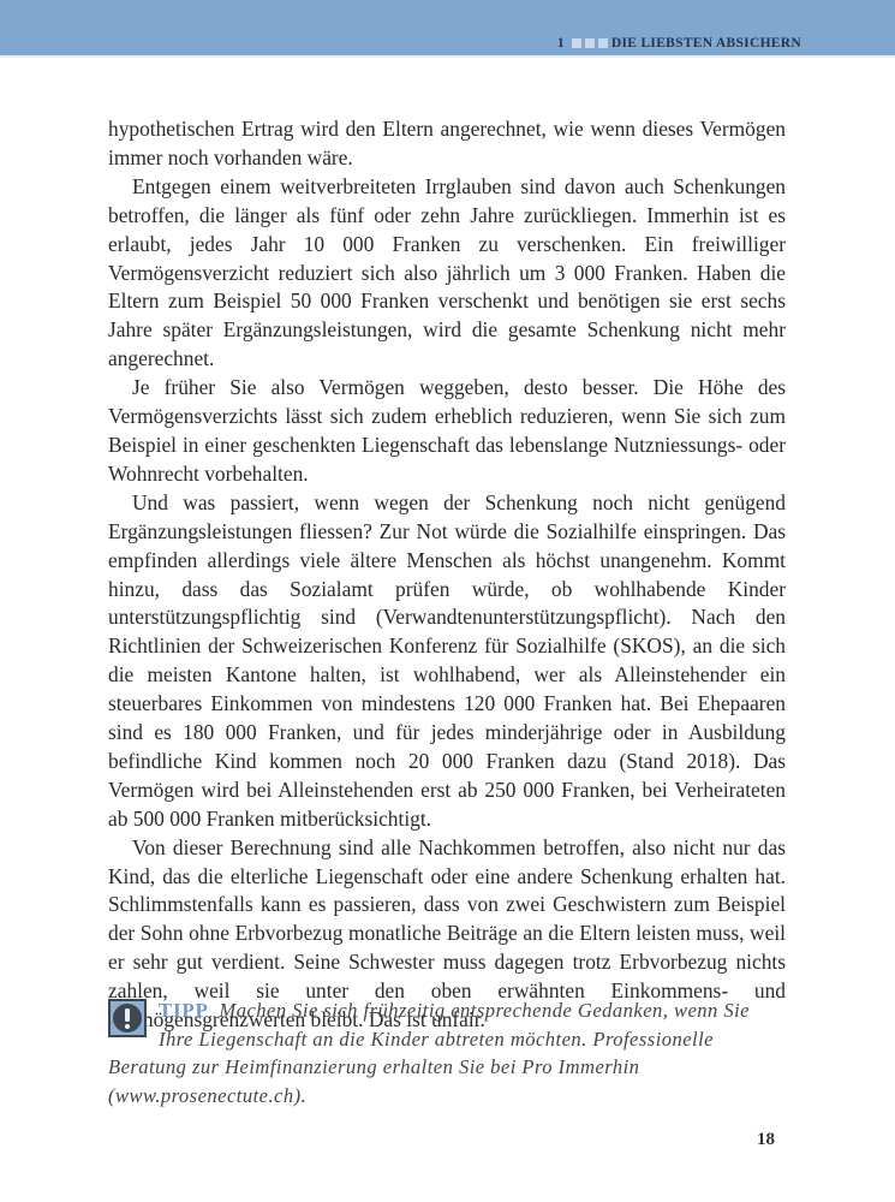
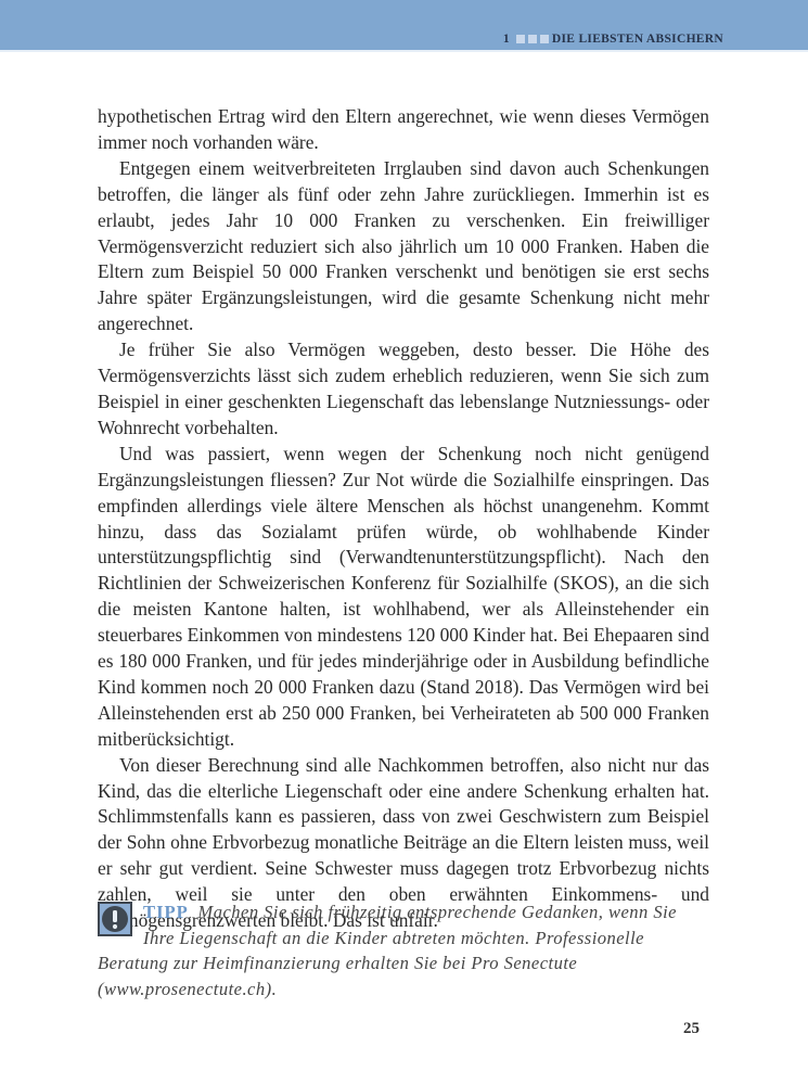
  1
  DIE LIEBSTEN ABSICHERN
  hypothetischen Ertrag wird den Eltern angerechnet, wie wenn dieses Ver­mögen immer noch vorhanden wäre.
- Entgegen einem weitverbreiteten Irrglauben sind davon auch Schenkun­gen betroffen, die länger als fünf oder zehn Jahre zurückliegen. Immerhin ist es erlaubt, jedes Jahr 10 000 Franken zu verschenken. Ein freiwilliger Vermögensverzicht reduziert sich also jährlich um 3 000 Franken. Haben die Eltern zum Beispiel 50 000 Franken verschenkt und benötigen sie erst sechs Jahre später Ergänzungsleistungen, wird die gesamte Schenkung nicht mehr angerechnet.
+ Entgegen einem weitverbreiteten Irrglauben sind davon auch Schenkun­gen betroffen, die länger als fünf oder zehn Jahre zurückliegen. Immerhin ist es erlaubt, jedes Jahr 10 000 Franken zu verschenken. Ein freiwilliger Vermögensverzicht reduziert sich also jährlich um 10 000 Franken. Haben die Eltern zum Beispiel 50 000 Franken verschenkt und benötigen sie erst sechs Jahre später Ergänzungsleistungen, wird die gesamte Schenkung nicht mehr angerechnet.
  Je früher Sie also Vermögen weggeben, desto besser. Die Höhe des Vermögensverzichts lässt sich zudem erheblich reduzieren, wenn Sie sich zum Beispiel in einer geschenkten Liegenschaft das lebenslange Nutznies­sungs- oder Wohnrecht vorbehalten.
- Und was passiert, wenn wegen der Schenkung noch nicht genügend Ergänzungsleistungen fliessen? Zur Not würde die Sozialhilfe einspringen. Das empfinden allerdings viele ältere Menschen als höchst unangenehm. Kommt hinzu, dass das Sozialamt prüfen würde, ob wohlhabende Kinder unterstützungspflichtig sind (Verwandtenunterstützungspflicht). Nach den Richtlinien der Schweizerischen Konferenz für Sozialhilfe (SKOS), an die sich die meisten Kantone halten, ist wohlhabend, wer als Alleinstehender ein steuerbares Einkommen von mindestens 120 000 Franken hat. Bei Ehepaaren sind es 180 000 Franken, und für jedes minderjährige oder in Ausbildung befindliche Kind kommen noch 20 000 Franken dazu (Stand 2018). Das Vermögen wird bei Alleinstehenden erst ab 250 000 Franken, bei Verheirateten ab 500 000 Franken mitberücksichtigt.
+ Und was passiert, wenn wegen der Schenkung noch nicht genügend Ergänzungsleistungen fliessen? Zur Not würde die Sozialhilfe einspringen. Das empfinden allerdings viele ältere Menschen als höchst unangenehm. Kommt hinzu, dass das Sozialamt prüfen würde, ob wohlhabende Kinder unterstützungspflichtig sind (Verwandtenunterstützungspflicht). Nach den Richtlinien der Schweizerischen Konferenz für Sozialhilfe (SKOS), an die sich die meisten Kantone halten, ist wohlhabend, wer als Alleinstehender ein steuerbares Einkommen von mindestens 120 000 Kinder hat. Bei Ehepaaren sind es 180 000 Franken, und für jedes minderjährige oder in Ausbildung befindliche Kind kommen noch 20 000 Franken dazu (Stand 2018). Das Vermögen wird bei Alleinstehenden erst ab 250 000 Franken, bei Verheirateten ab 500 000 Franken mitberücksichtigt.
  Von dieser Berechnung sind alle Nachkommen betroffen, also nicht nur das Kind, das die elterliche Liegenschaft oder eine andere Schenkung er­halten hat. Schlimmstenfalls kann es passieren, dass von zwei Geschwis­tern zum Beispiel der Sohn ohne Erbvorbezug monatliche Beiträge an die Eltern leisten muss, weil er sehr gut verdient. Seine Schwester muss dage­gen trotz Erbvorbezug nichts zahlen, weil sie unter den oben erwähnten Einkommens- und ögensgrenzwerten bleibt. Das ist unfair.
- TIPP Machen Sie sich frühzeitig entsprechende Gedanken, wenn Sie Ihre Liegenschaft an die Kinder abtreten möchten. Professionelle Beratung zur Heimfinanzierung erhalten Sie bei Pro Immerhin (www.prosenectute.ch).
+ TIPP Machen Sie sich frühzeitig entsprechende Gedanken, wenn Sie Ihre Liegenschaft an die Kinder abtreten möchten. Professionelle Beratung zur Heimfinanzierung erhalten Sie bei Pro Senectute (www.prosenectute.ch).
- 18
+ 25
